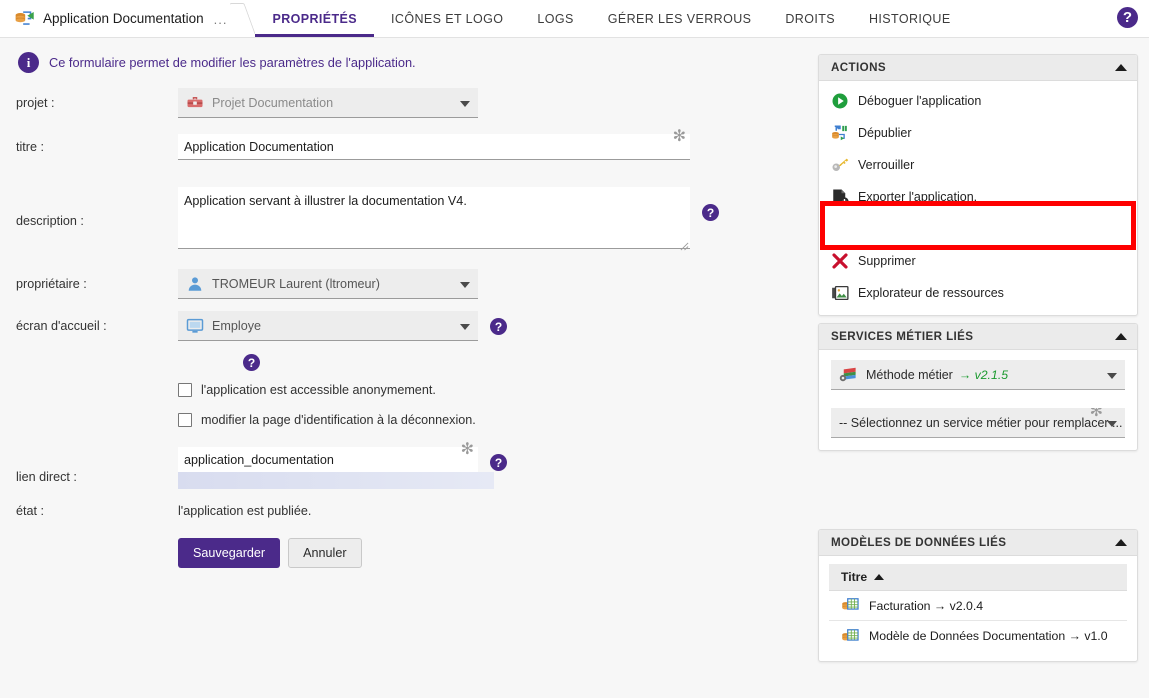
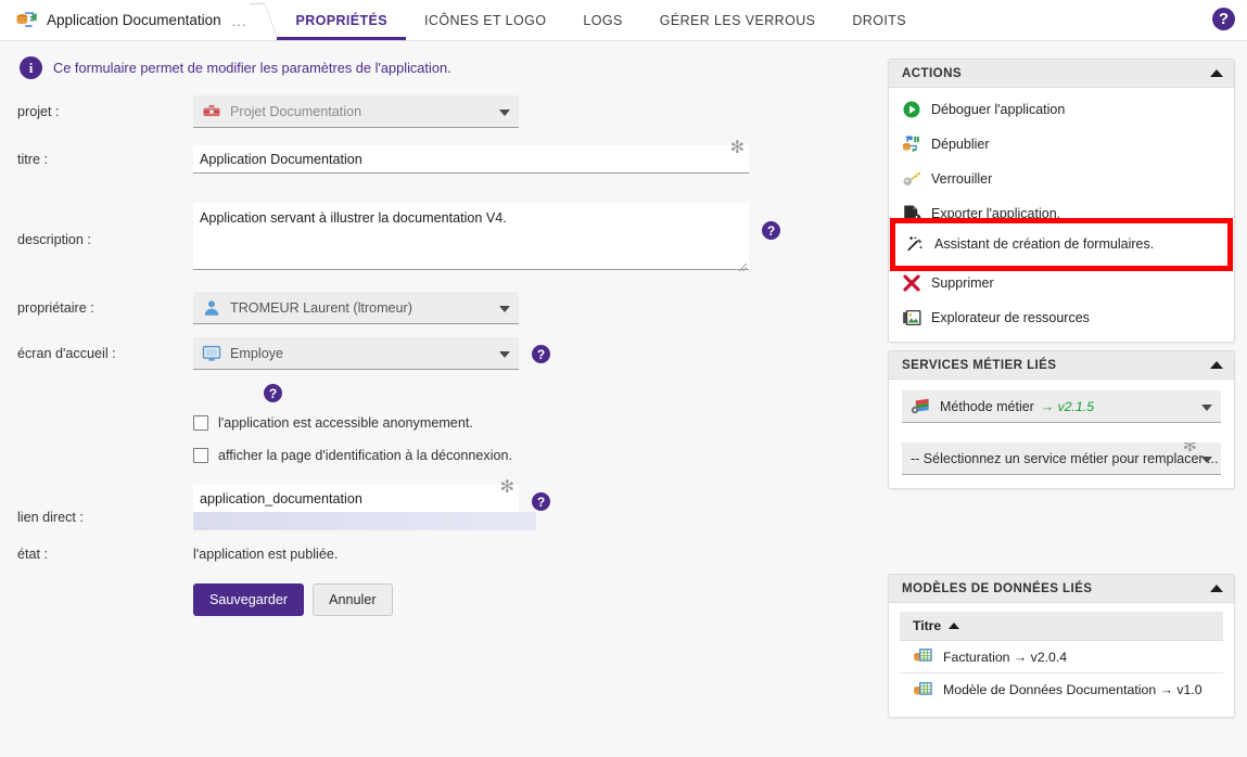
  Application Documentation
  ...
  PROPRIÉTÉS
  ICÔNES ET LOGO
  LOGS
  GÉRER LES VERROUS
  DROITS
- HISTORIQUE
  ?
  i
  Ce formulaire permet de modifier les paramètres de l'application.
  projet :
  Projet Documentation
  titre :
  Application Documentation
  ✻
  description :
  Application servant à illustrer la documentation V4.
  ?
  propriétaire :
  TROMEUR Laurent (ltromeur)
  écran d'accueil :
  Employe
  ?
  ?
  l'application est accessible anonymement.
- modifier la page d'identification à la déconnexion.
+ afficher la page d'identification à la déconnexion.
  lien direct :
  application_documentation
  ✻
  ?
  état :
  l'application est publiée.
  Sauvegarder
  Annuler
  ACTIONS
  Déboguer l'application
  Dépublier
  Verrouiller
  Exporter l'application.
  Supprimer
  Explorateur de ressources
+ Assistant de création de formulaires.
  SERVICES MÉTIER LIÉS
  Méthode métier
  → v2.1.5
  -- Sélectionnez un service métier pour remplacer ...
  ✻
  MODÈLES DE DONNÉES LIÉS
  Titre
  Facturation → v2.0.4
  Modèle de Données Documentation → v1.0
